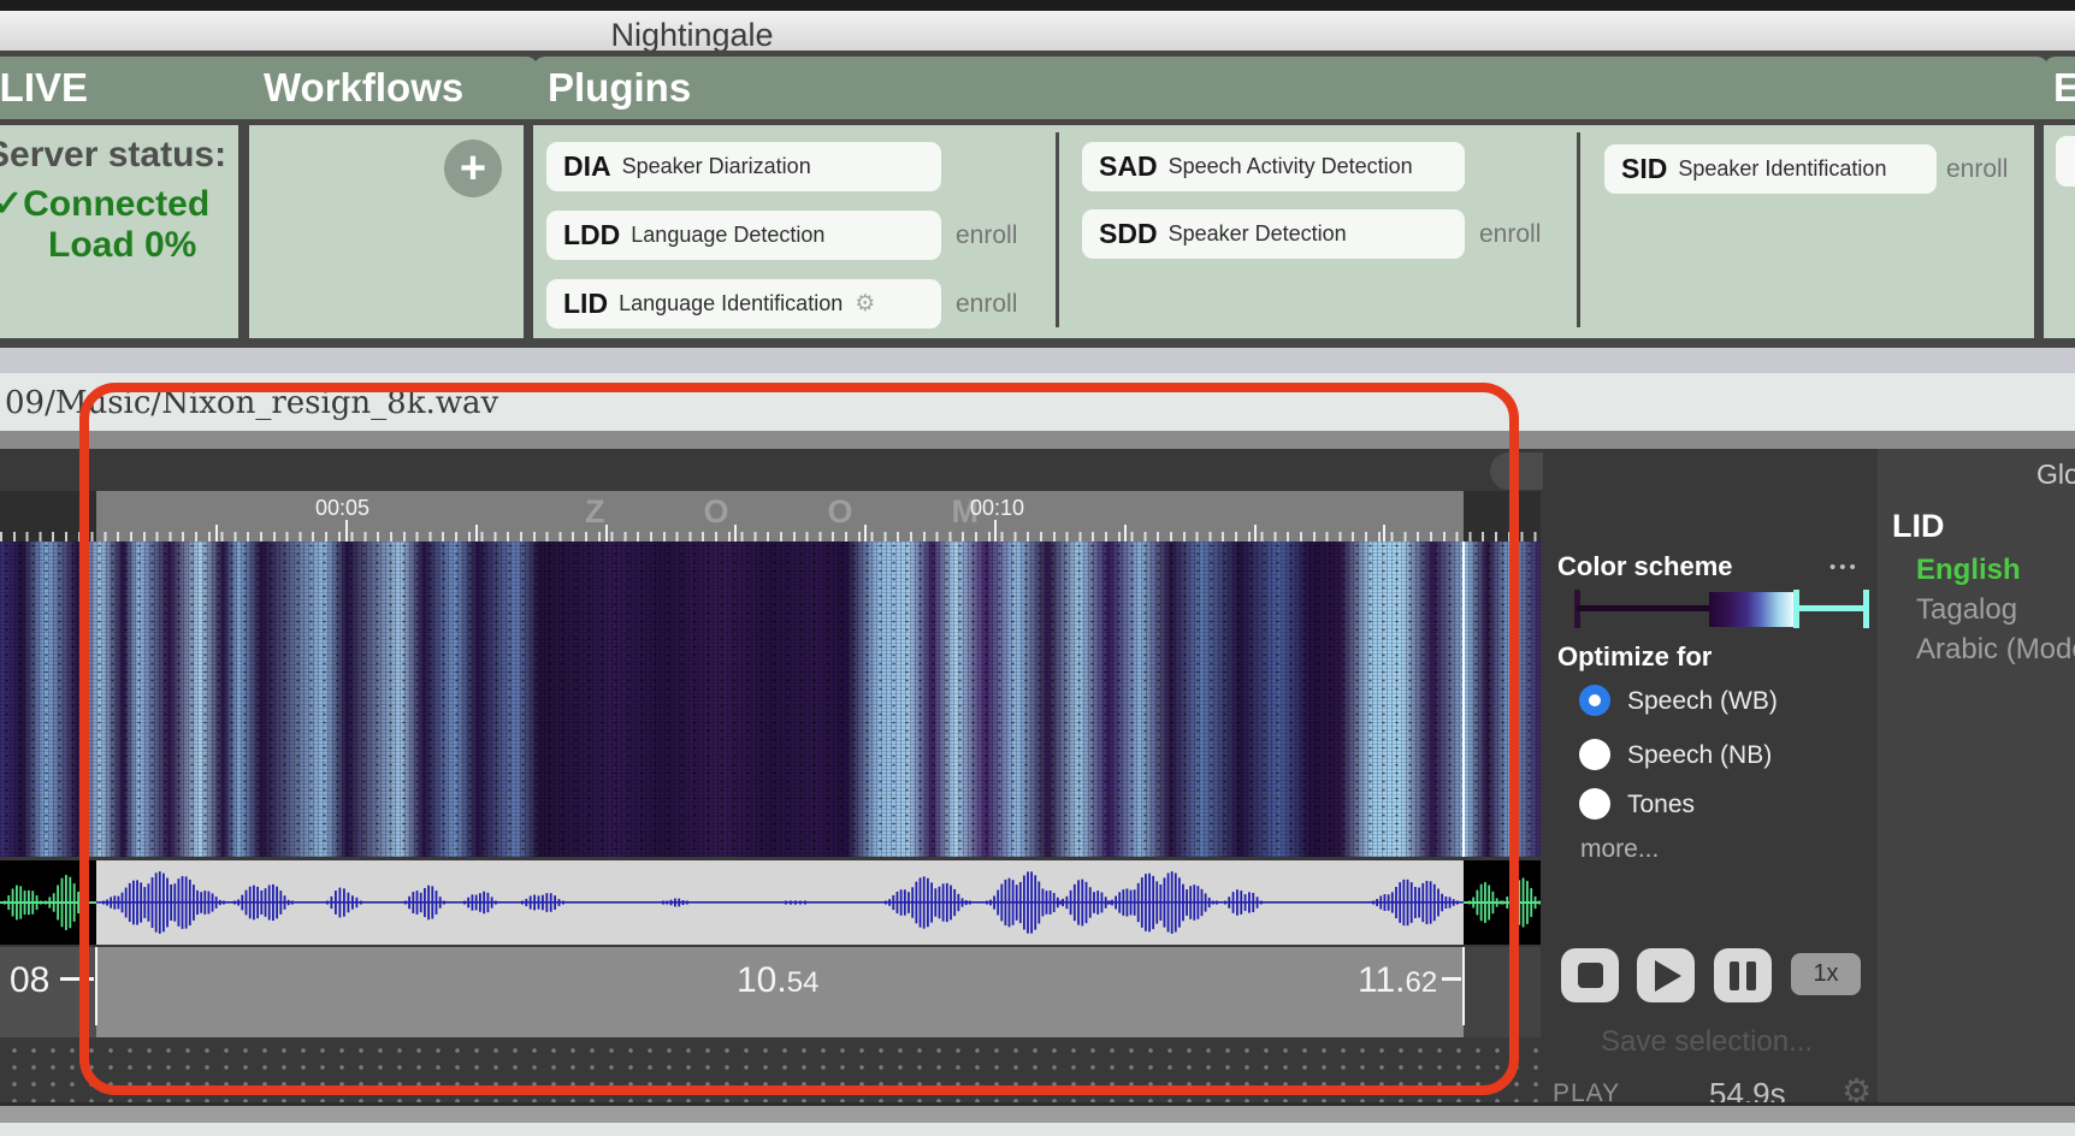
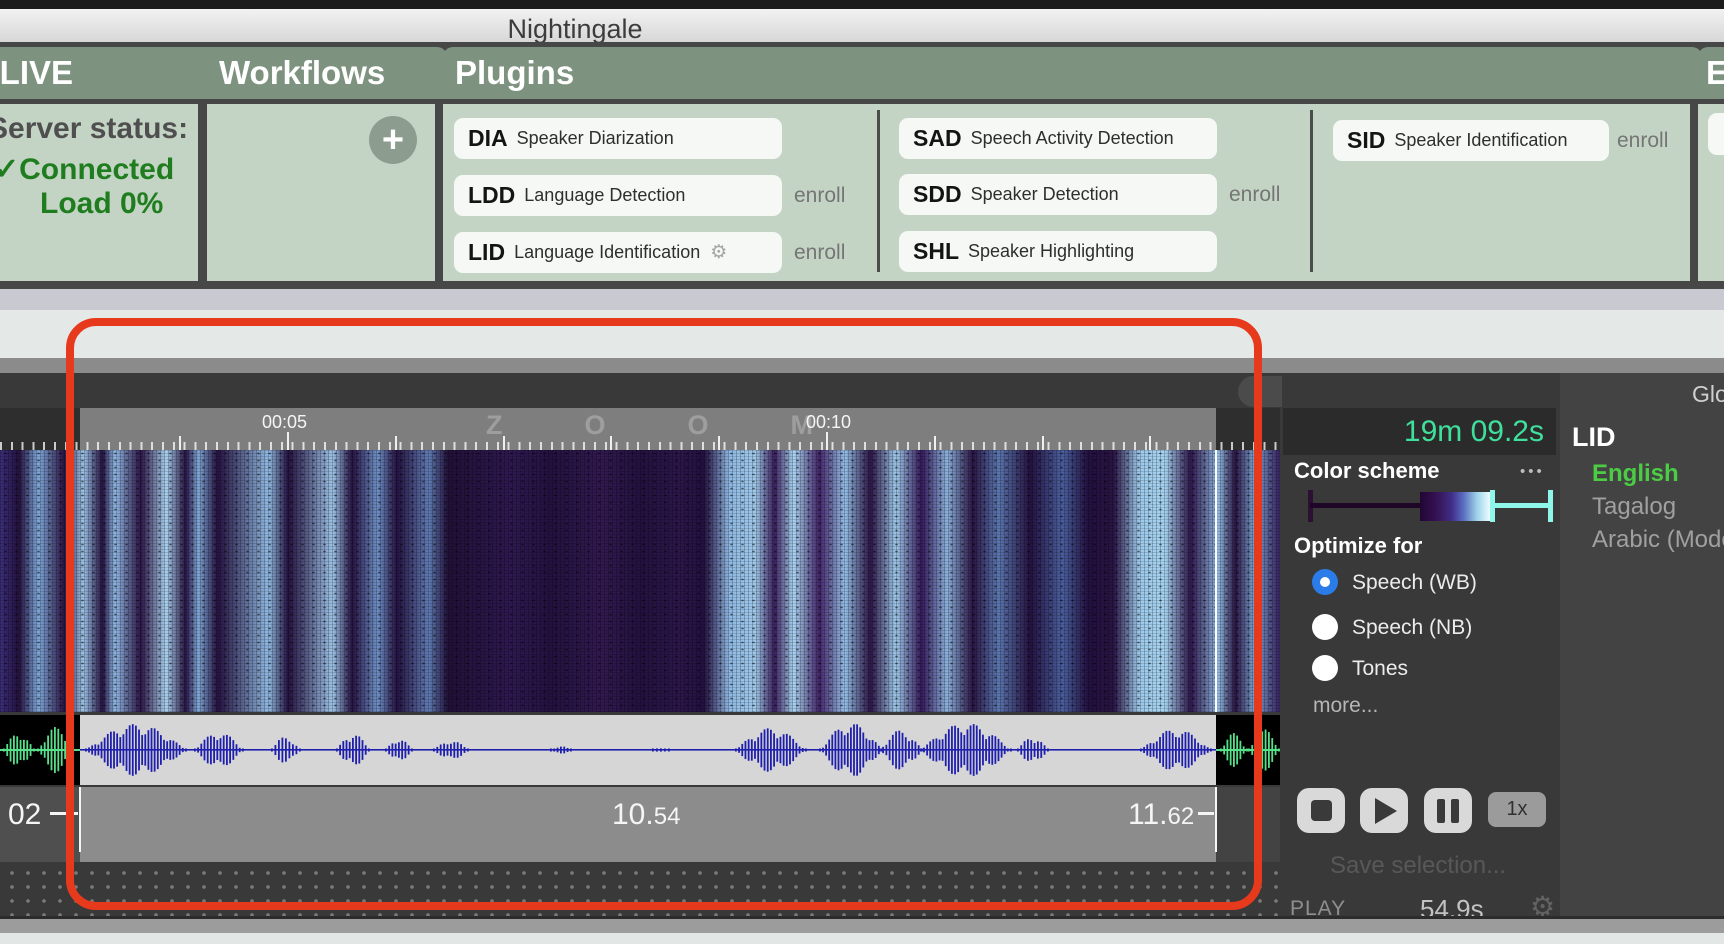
  Nightingale
  LIVE
  erver status:
  ✓Connected
  Load 0%
  Workflows
  +
  Plugins
  DIA
  Speaker Diarization
  LDD
  Language Detection
  enroll
  LID
  Language Identification
  ⚙
  enroll
  SAD
  Speech Activity Detection
  SDD
  Speaker Detection
  enroll
+ SHL
+ Speaker Highlighting
  SID
  Speaker Identification
  enroll
  E
- 09/Music/Nixon_resign_8k.wav
  00:05
  00:10
  ZOOM
- 08
+ 02
  10.54
  11.62
+ 19m 09.2s
  Color scheme
  •••
  Optimize for
  Speech (WB)
  Speech (NB)
  Tones
  more...
  1x
  Save selection...
  PLAY
  54.9s
  ⚙
  Glo
  LID
  English
  Tagalog
  Arabic (Mod
